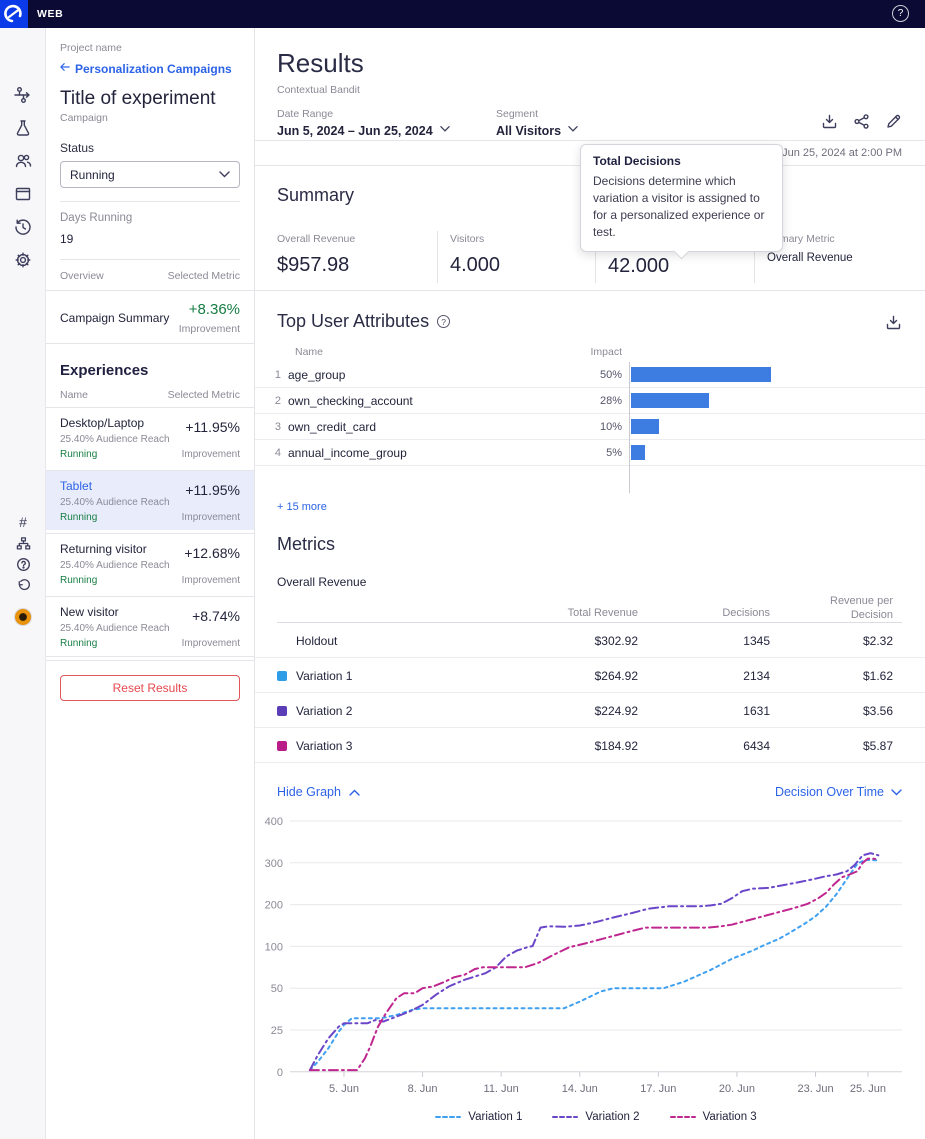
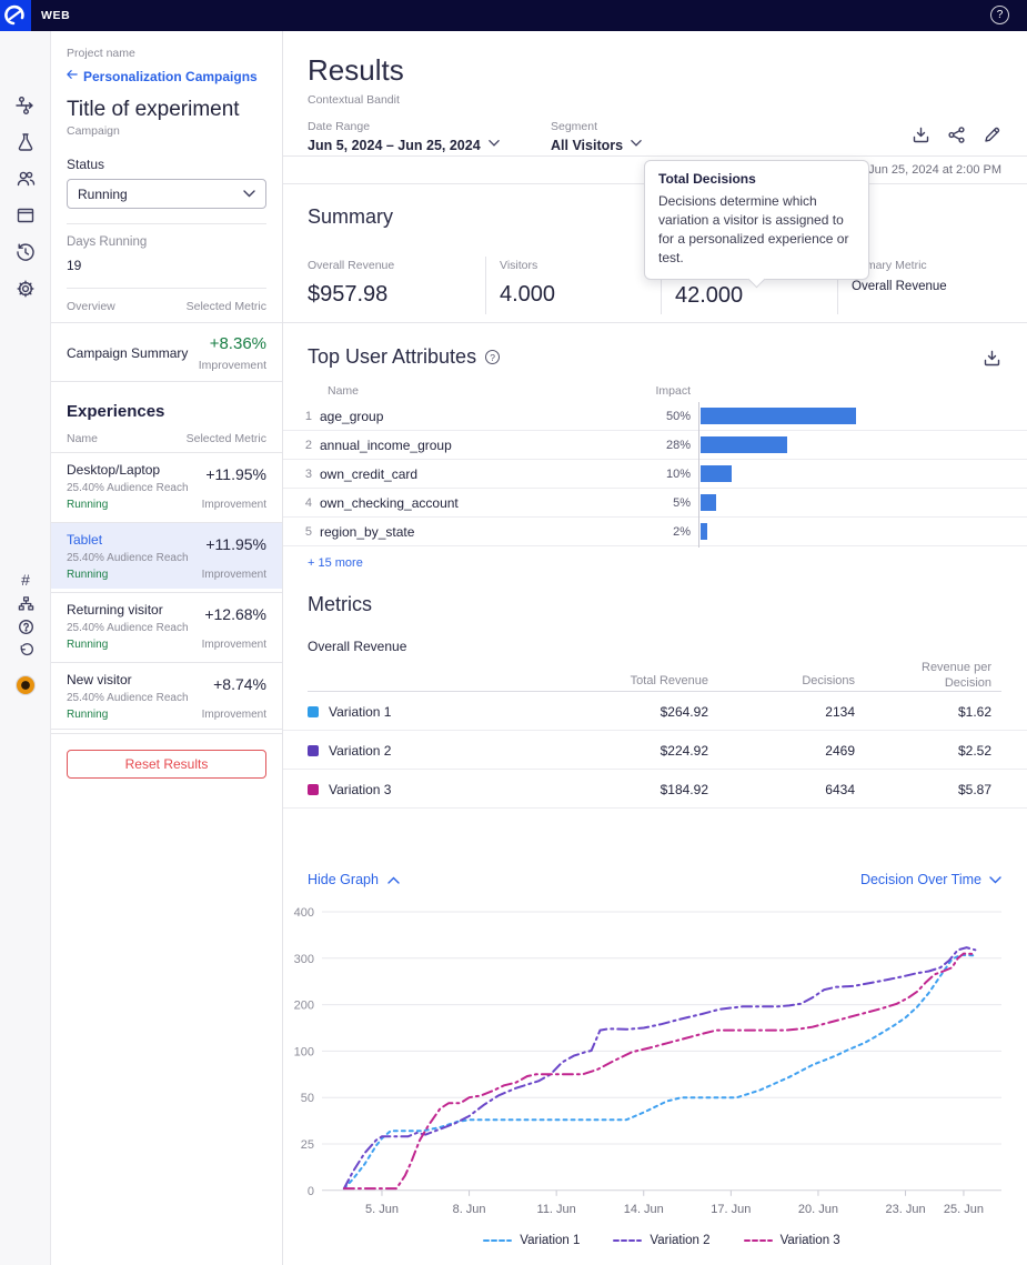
  WEB
  ?
  #
  Project name
  Personalization Campaigns
  Title of experiment
  Campaign
  Status
  Running
  Days Running
  19
  Overview
  Selected Metric
  Campaign Summary
  +8.36%
  Improvement
  Experiences
  Name
  Selected Metric
  Desktop/Laptop
  25.40% Audience Reach
  Running
  +11.95%
  Improvement
  Tablet
  25.40% Audience Reach
  Running
  +11.95%
  Improvement
  Returning visitor
  25.40% Audience Reach
  Running
  +12.68%
  Improvement
  New visitor
  25.40% Audience Reach
  Running
  +8.74%
  Improvement
  Reset Results
  Results
  Contextual Bandit
  Date Range
  Jun 5, 2024 – Jun 25, 2024
  Segment
  All Visitors
  Summary
  Overall Revenue
  $957.98
  Visitors
  4.000
  42.000
  mary Metric
  Overall Revenue
  Top User Attributes
  ?
  Name
  Impact
  1
  age_group
  50%
  2
- own_checking_account
+ annual_income_group
  28%
  3
  own_credit_card
  10%
  4
- annual_income_group
+ own_checking_account
  5%
+ 5
+ region_by_state
+ 2%
  + 15 more
  Metrics
  Overall Revenue
  Total Revenue
  Decisions
  Revenue per Decision
- Holdout
- $302.92
- 1345
- $2.32
  Variation 1
  $264.92
  2134
  $1.62
  Variation 2
  $224.92
- 1631
+ 2469
- $3.56
+ $2.52
  Variation 3
  $184.92
  6434
  $5.87
  Hide Graph
  Decision Over Time
  0
  25
  50
  100
  200
  300
  400
  5. Jun
  8. Jun
  11. Jun
  14. Jun
  17. Jun
  20. Jun
  23. Jun
  25. Jun
  Variation 1
  Variation 2
  Variation 3
  Total Decisions
  Decisions determine which variation a visitor is assigned to for a personalized experience or test.
